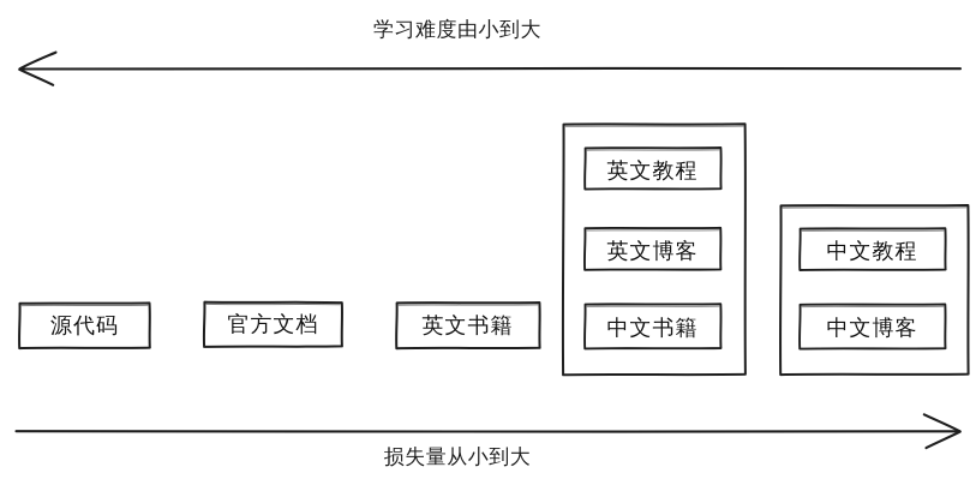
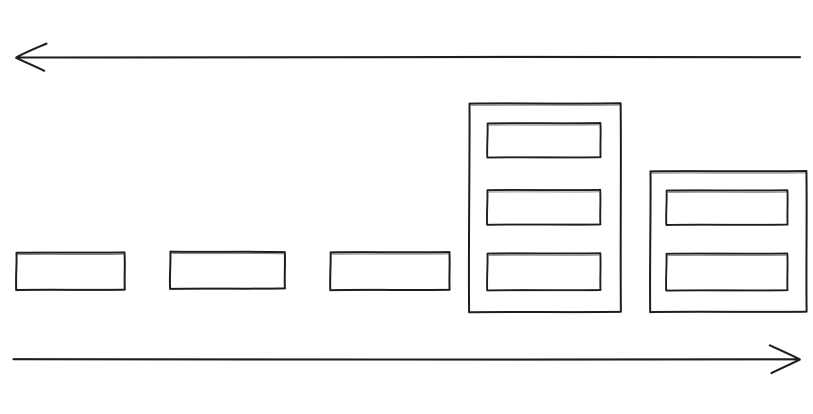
- 学习难度由小到大
- 损失量从小到大
- 源代码
- 官方文档
- 英文书籍
- 英文教程
- 英文博客
- 中文书籍
- 中文教程
- 中文博客
